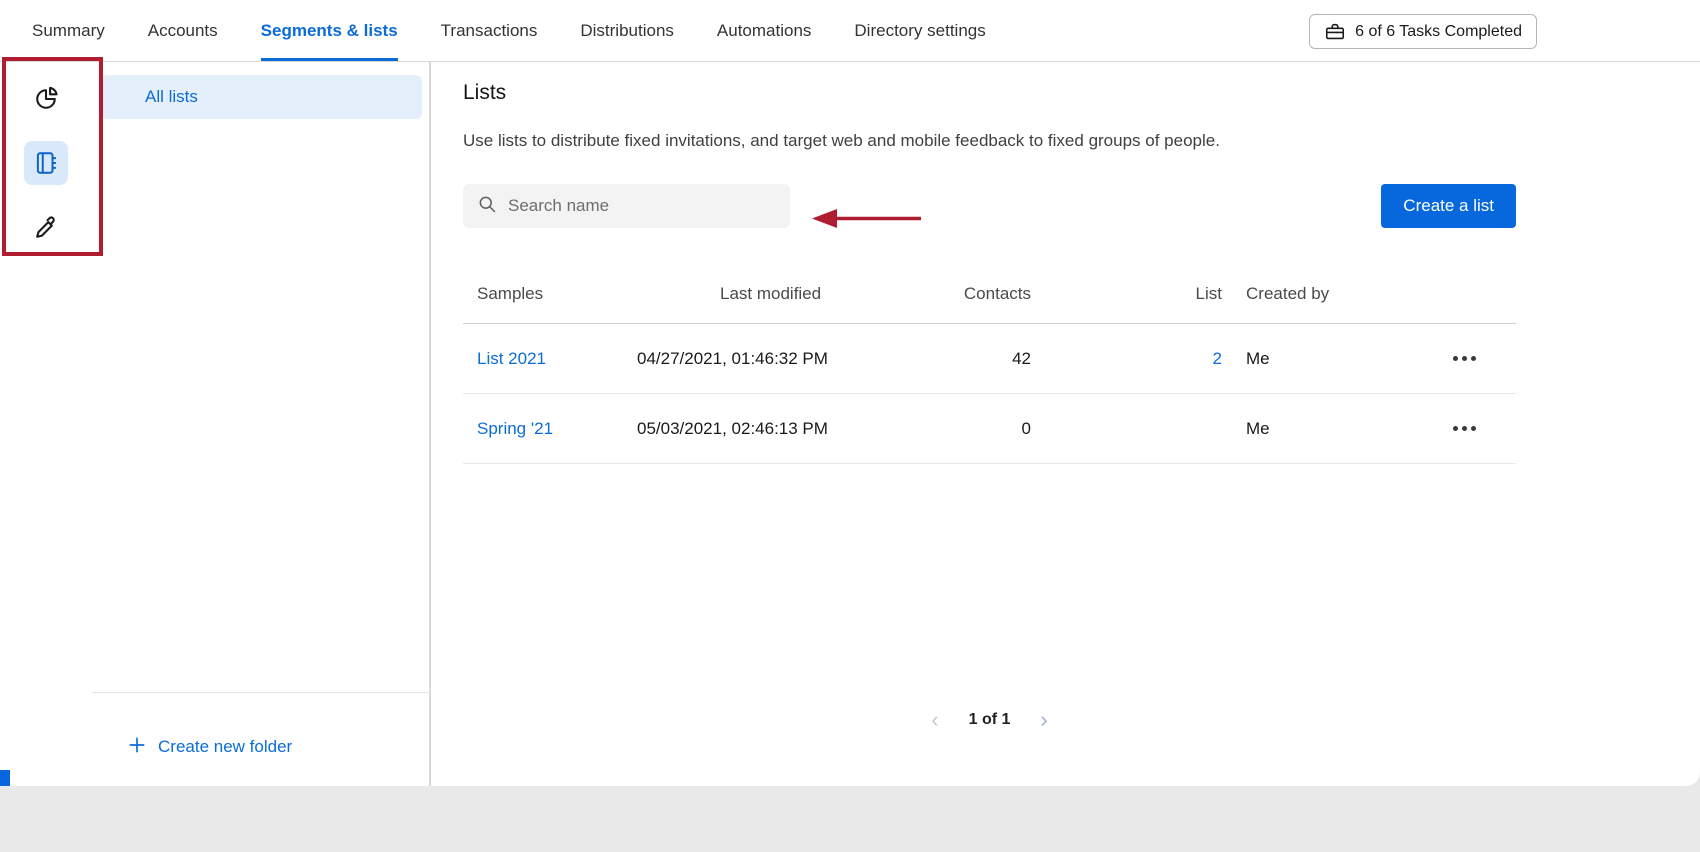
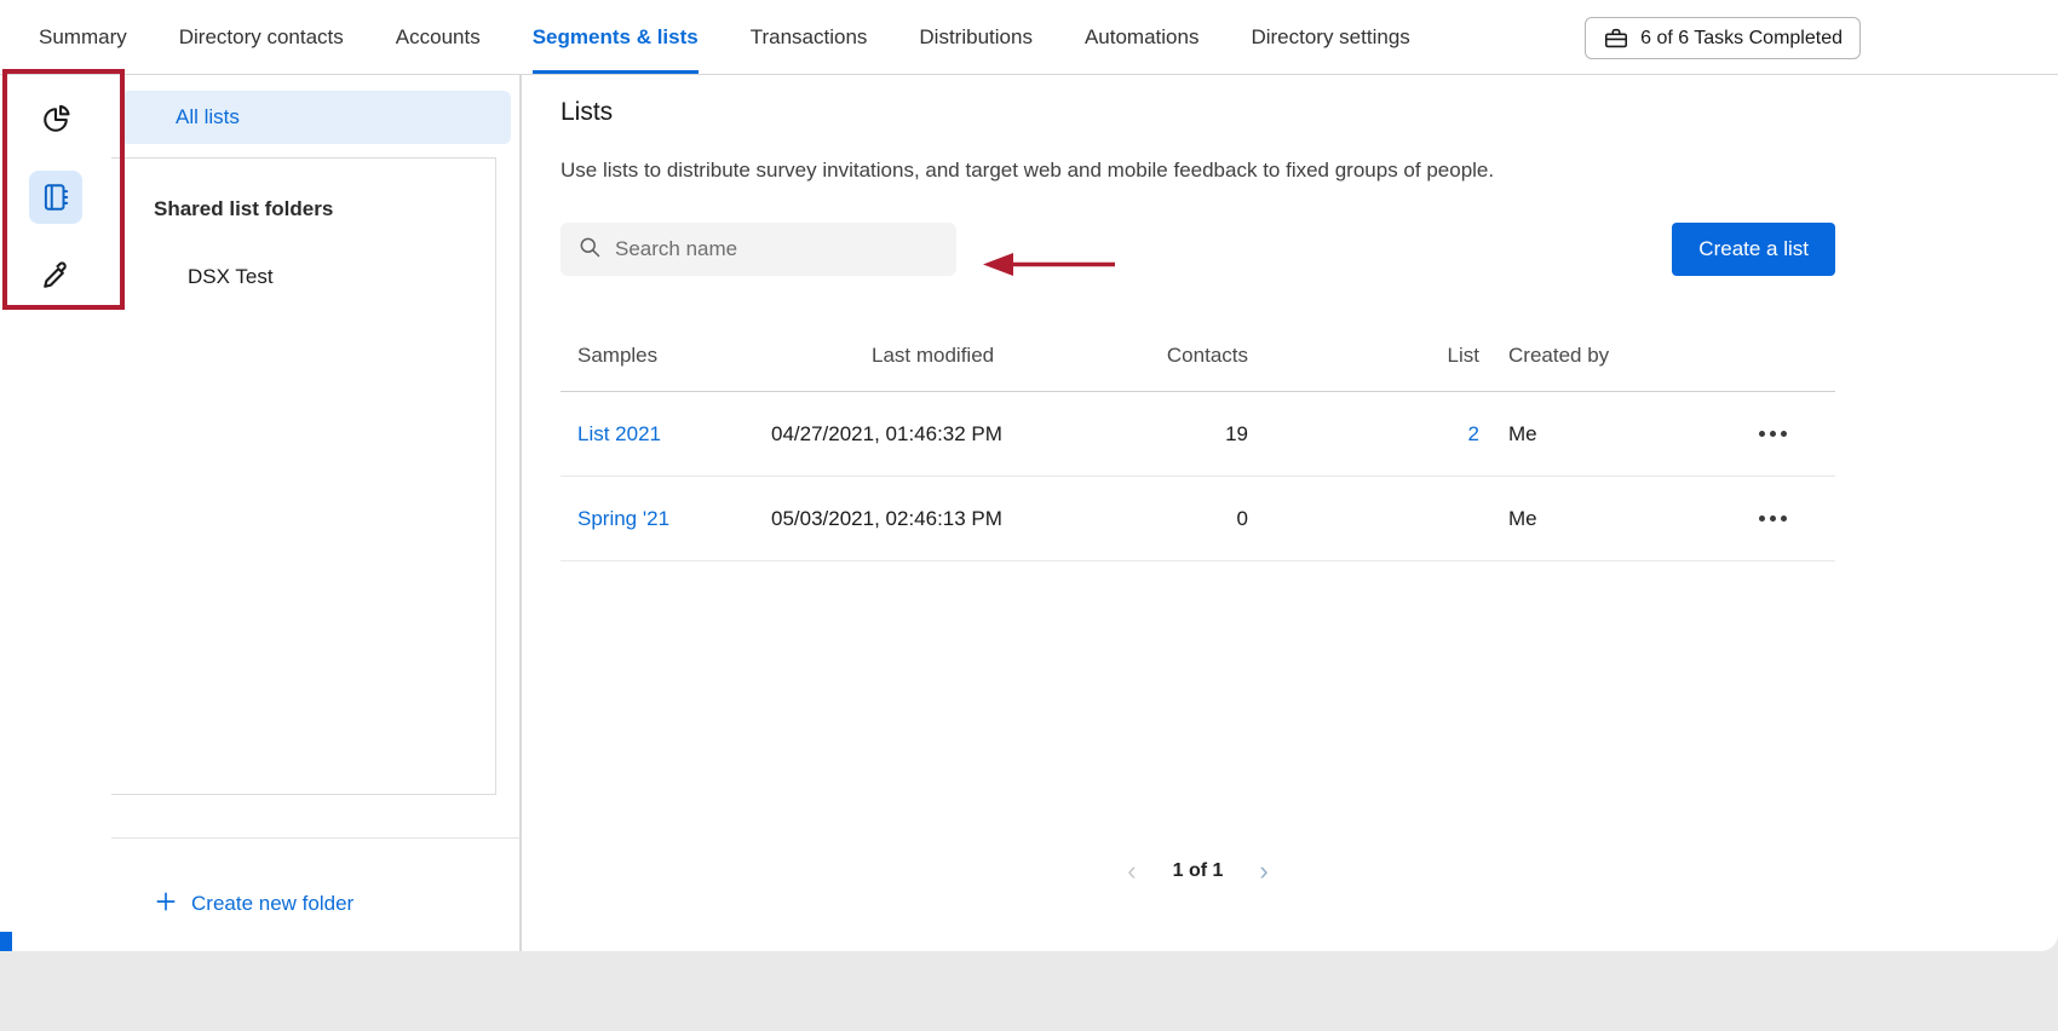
  Summary
+ Directory contacts
  Accounts
  Segments & lists
  Transactions
  Distributions
  Automations
  Directory settings
  6 of 6 Tasks Completed
  All lists
+ Shared list folders
+ DSX Test
  Create new folder
  Lists
- Use lists to distribute fixed invitations, and target web and mobile feedback to fixed groups of people.
+ Use lists to distribute survey invitations, and target web and mobile feedback to fixed groups of people.
  Search name
  Create a list
  Samples
  Last modified
  Contacts
  List
  Created by
  List 2021
  04/27/2021, 01:46:32 PM
- 42
+ 19
  2
  Me
  Spring '21
  05/03/2021, 02:46:13 PM
  0
  Me
  ‹
  1 of 1
  ›
